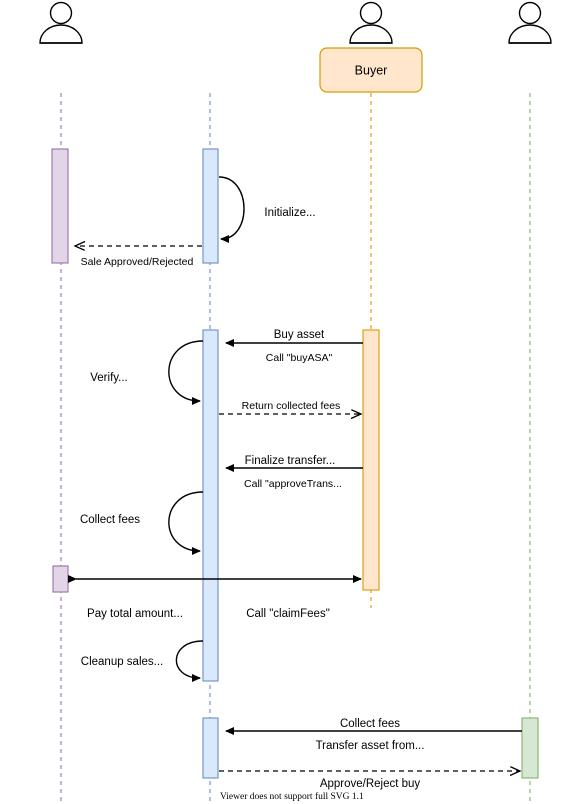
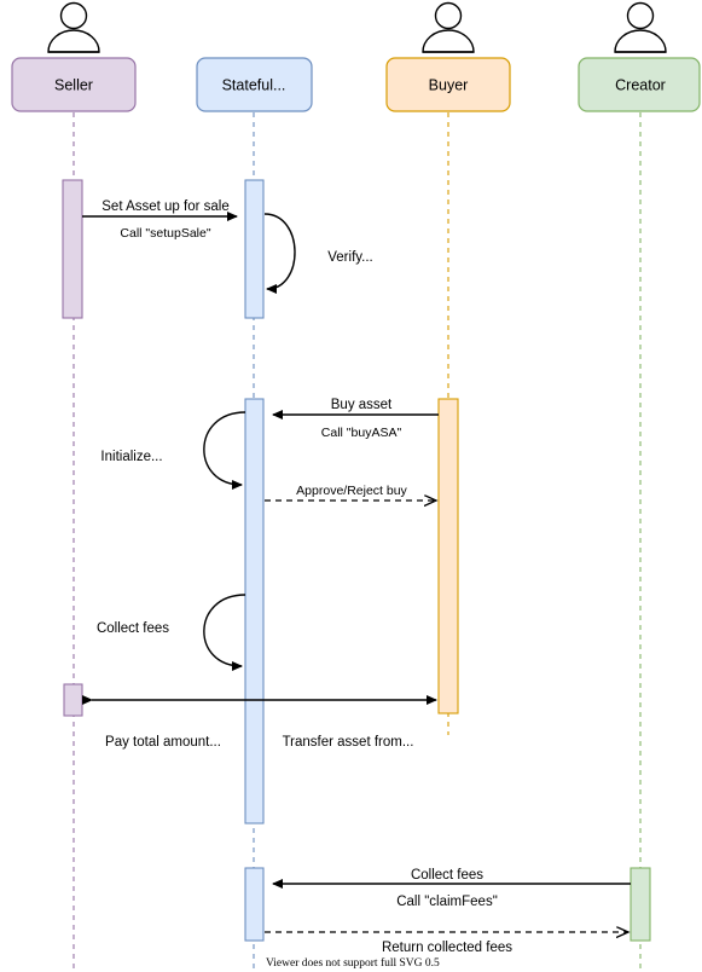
+ Seller
+ Stateful...
  Buyer
+ Creator
+ Set Asset up for sale
+ Call "setupSale"
- Initialize...
+ Verify...
- Sale Approved/Rejected
  Buy asset
  Call "buyASA"
- Verify...
+ Initialize...
- Return collected fees
+ Approve/Reject buy
- Finalize transfer...
- Call "approveTrans...
  Collect fees
  Pay total amount...
- Call "claimFees"
+ Transfer asset from...
- Cleanup sales...
  Collect fees
- Transfer asset from...
+ Call "claimFees"
- Approve/Reject buy
+ Return collected fees
- Viewer does not support full SVG 1.1
+ Viewer does not support full SVG 0.5
